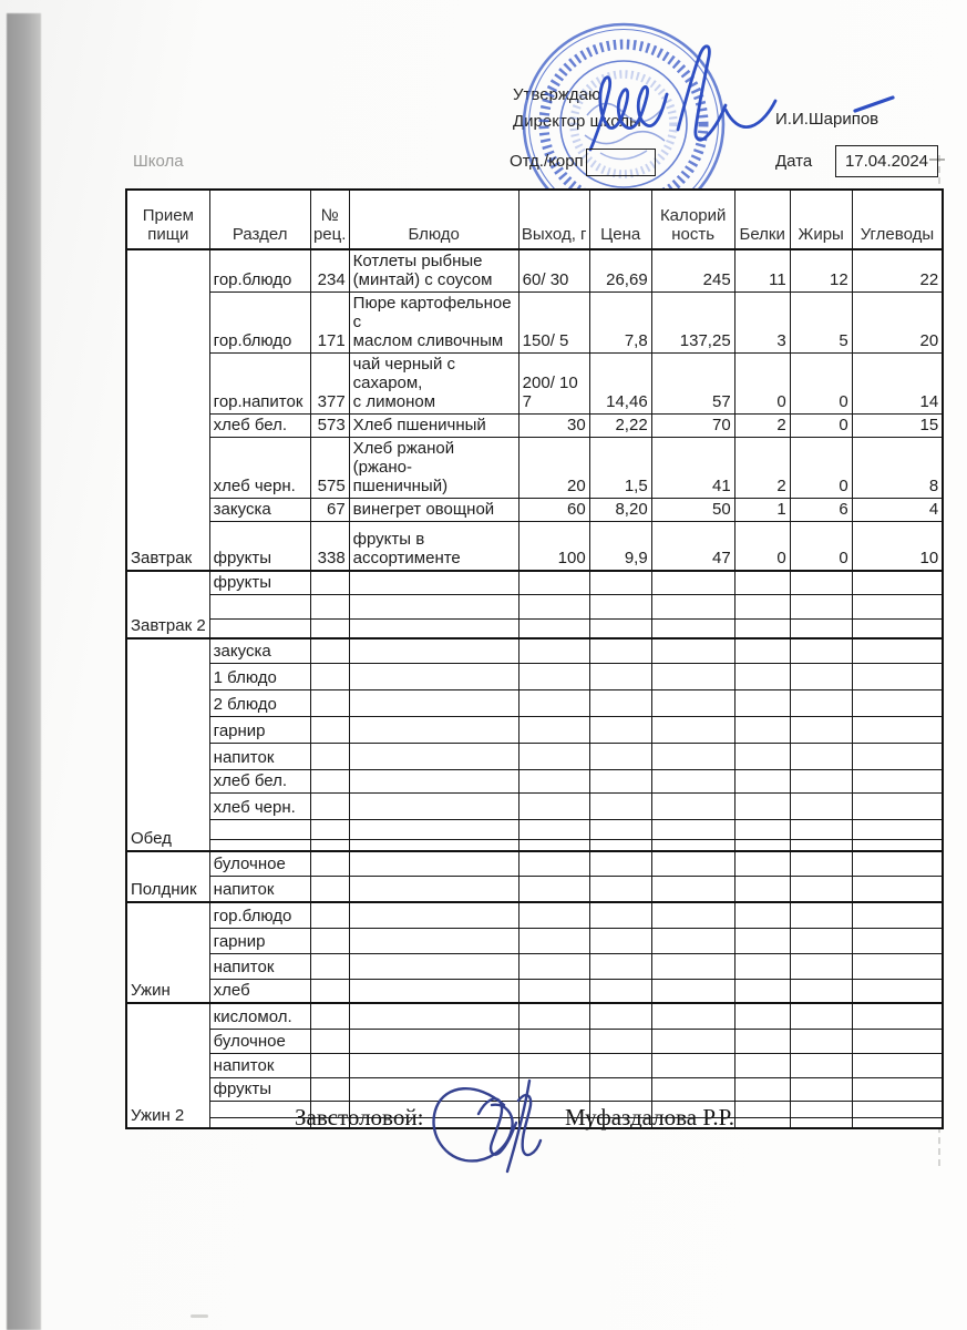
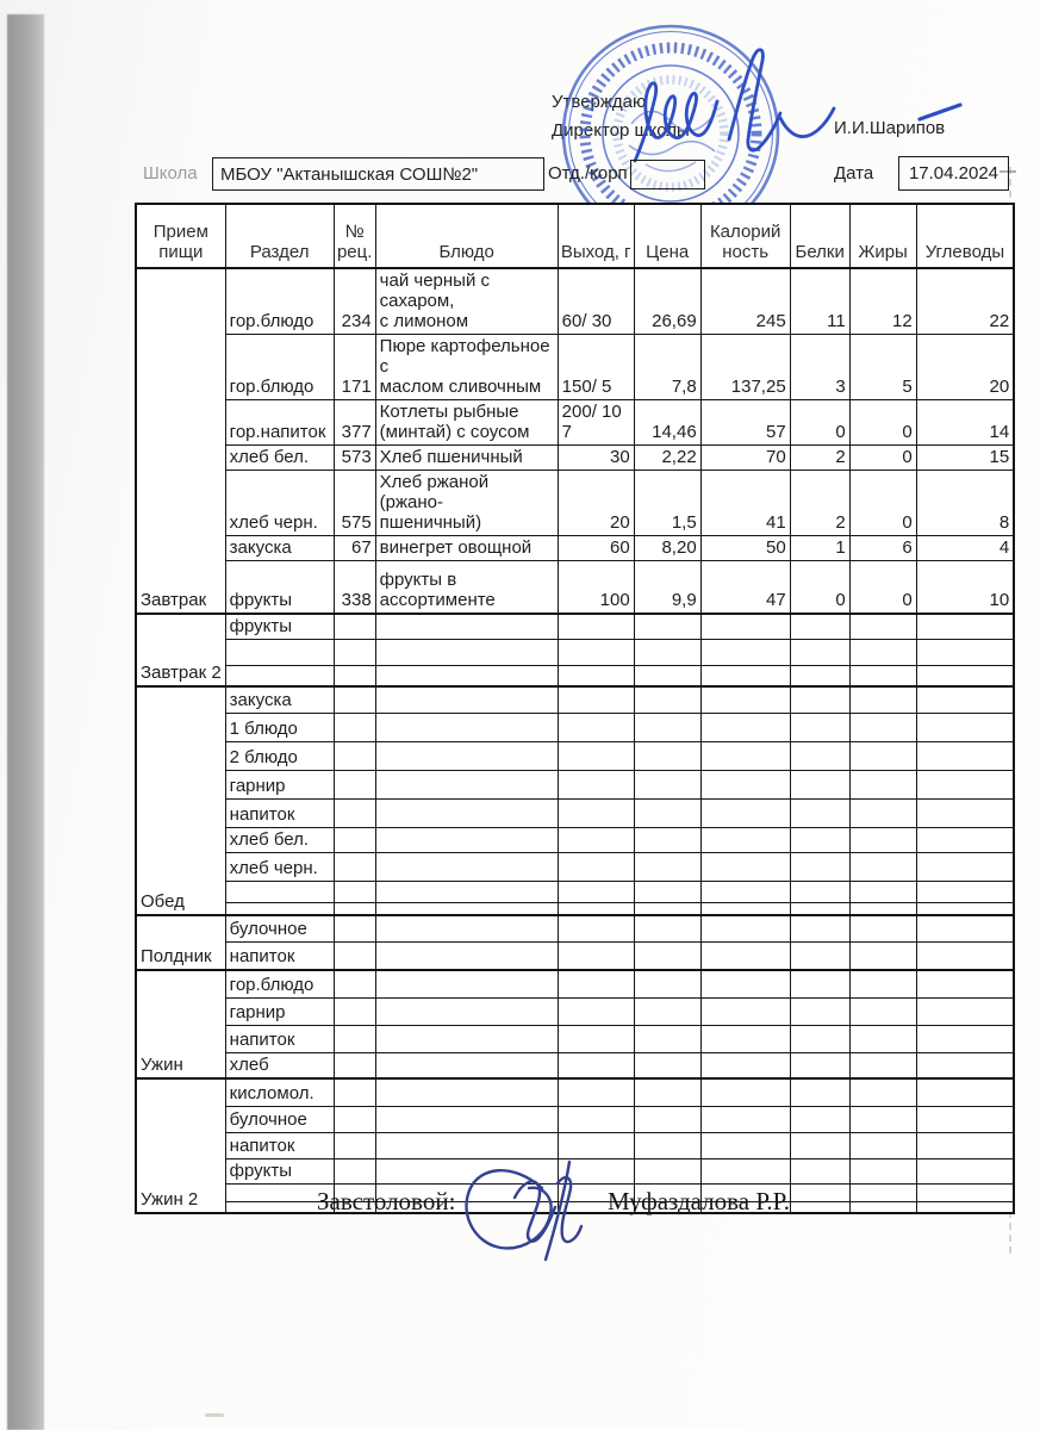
  Утверждаю
  Директор школы
  И.И.Шарипов
  Школа
+ МБОУ "Актанышская СОШ№2"
  Отд./корп
  Дата
  17.04.2024
  Прием пищи	Раздел	№ рец.	Блюдо	Выход, г	Цена	Калорий ность	Белки	Жиры	Углеводы
- Завтрак	гор.блюдо	234	Котлеты рыбные (минтай) с соусом	60/ 30	26,69	245	11	12	22
+ Завтрак	гор.блюдо	234	чай черный с сахаром, с лимоном	60/ 30	26,69	245	11	12	22
  гор.блюдо	171	Пюре картофельное с маслом сливочным	150/ 5	7,8	137,25	3	5	20
- гор.напиток	377	чай черный с сахаром, с лимоном	200/ 10 7	14,46	57	0	0	14
+ гор.напиток	377	Котлеты рыбные (минтай) с соусом	200/ 10 7	14,46	57	0	0	14
  хлеб бел.	573	Хлеб пшеничный	30	2,22	70	2	0	15
  хлеб черн.	575	Хлеб ржаной (ржано- пшеничный)	20	1,5	41	2	0	8
  закуска	67	винегрет овощной	60	8,20	50	1	6	4
  фрукты	338	фрукты в ассортименте	100	9,9	47	0	0	10
  Завтрак 2	фрукты
  Обед	закуска
  1 блюдо
  2 блюдо
  гарнир
  напиток
  хлеб бел.
  хлеб черн.
  Полдник	булочное
  напиток
  Ужин	гор.блюдо
  гарнир
  напиток
  хлеб
  Ужин 2	кисломол.
  булочное
  напиток
  фрукты
  Завстоловой:
  Муфаздалова Р.Р.
